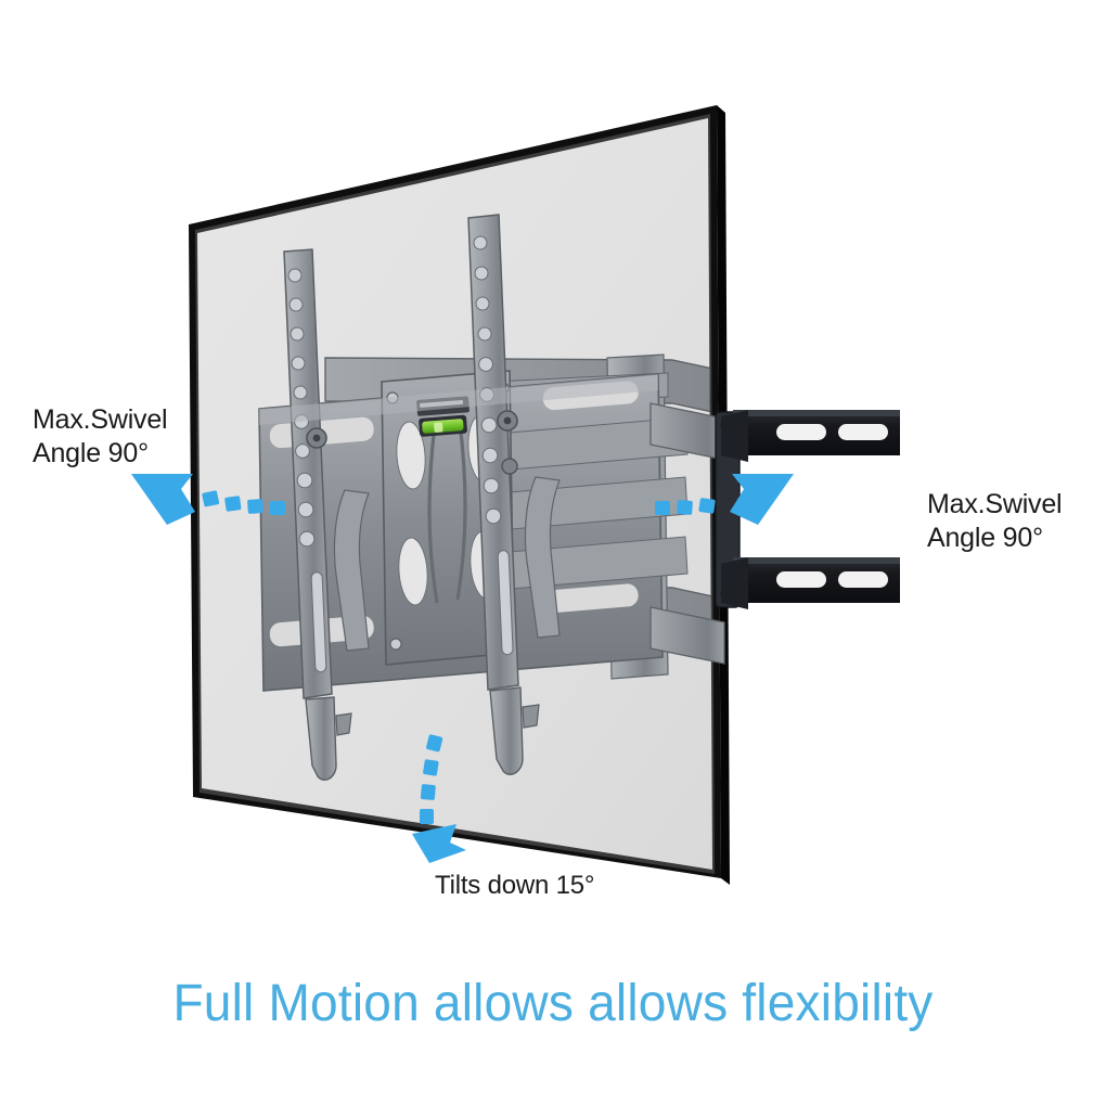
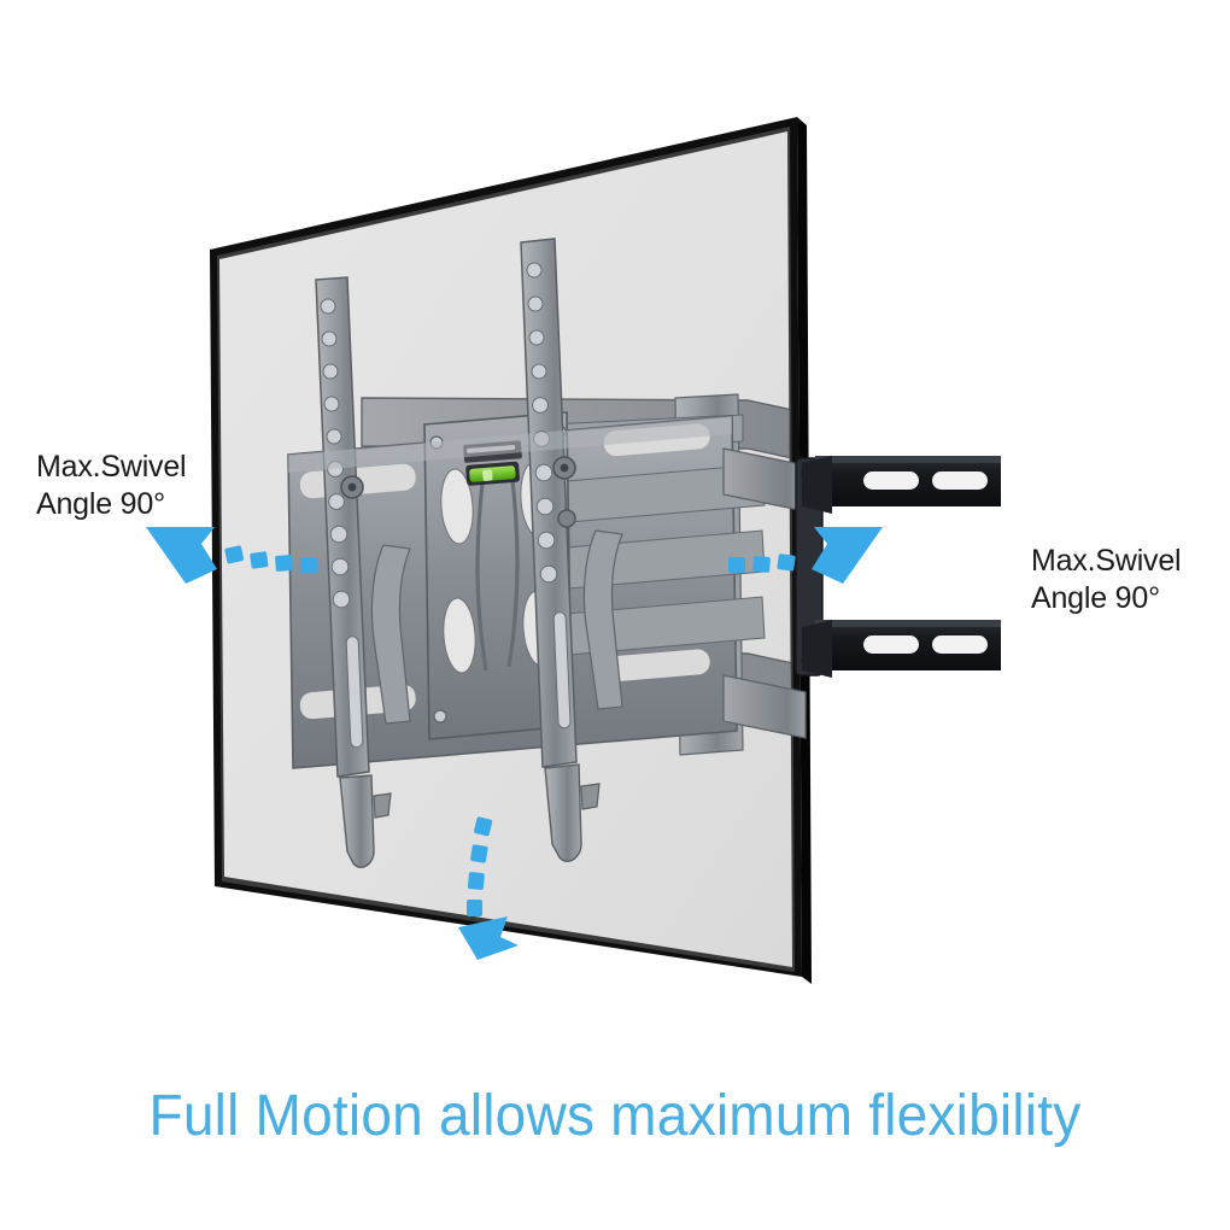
  Max.Swivel
  Angle 90°
  Max.Swivel
  Angle 90°
- Tilts down 15°
- Full Motion allows allows flexibility
+ Full Motion allows maximum flexibility
